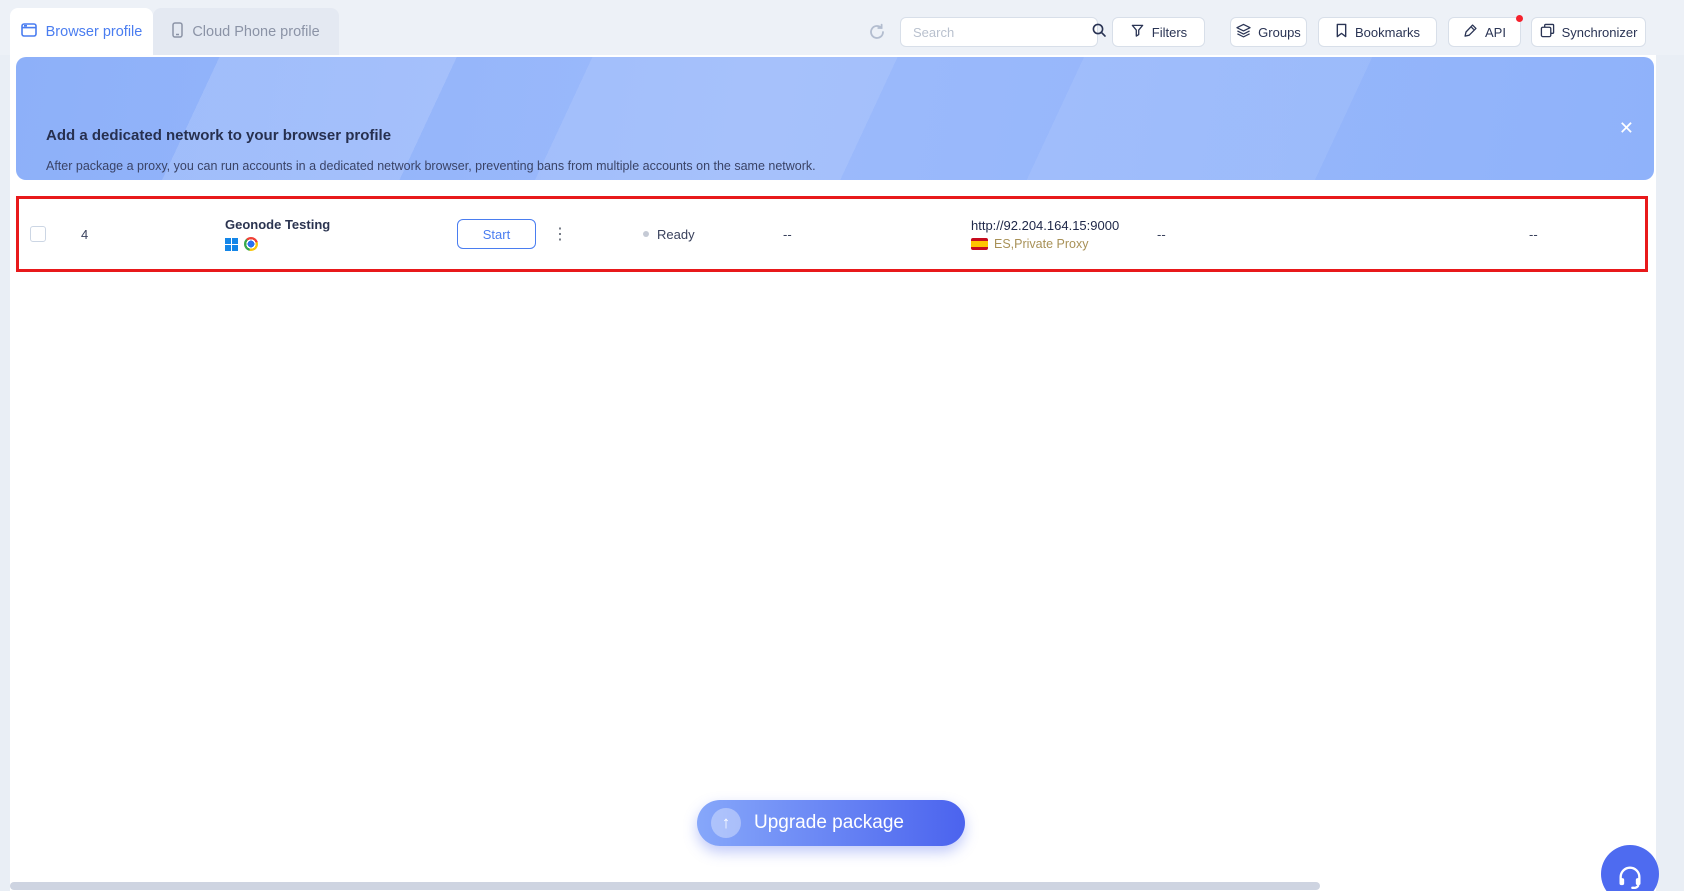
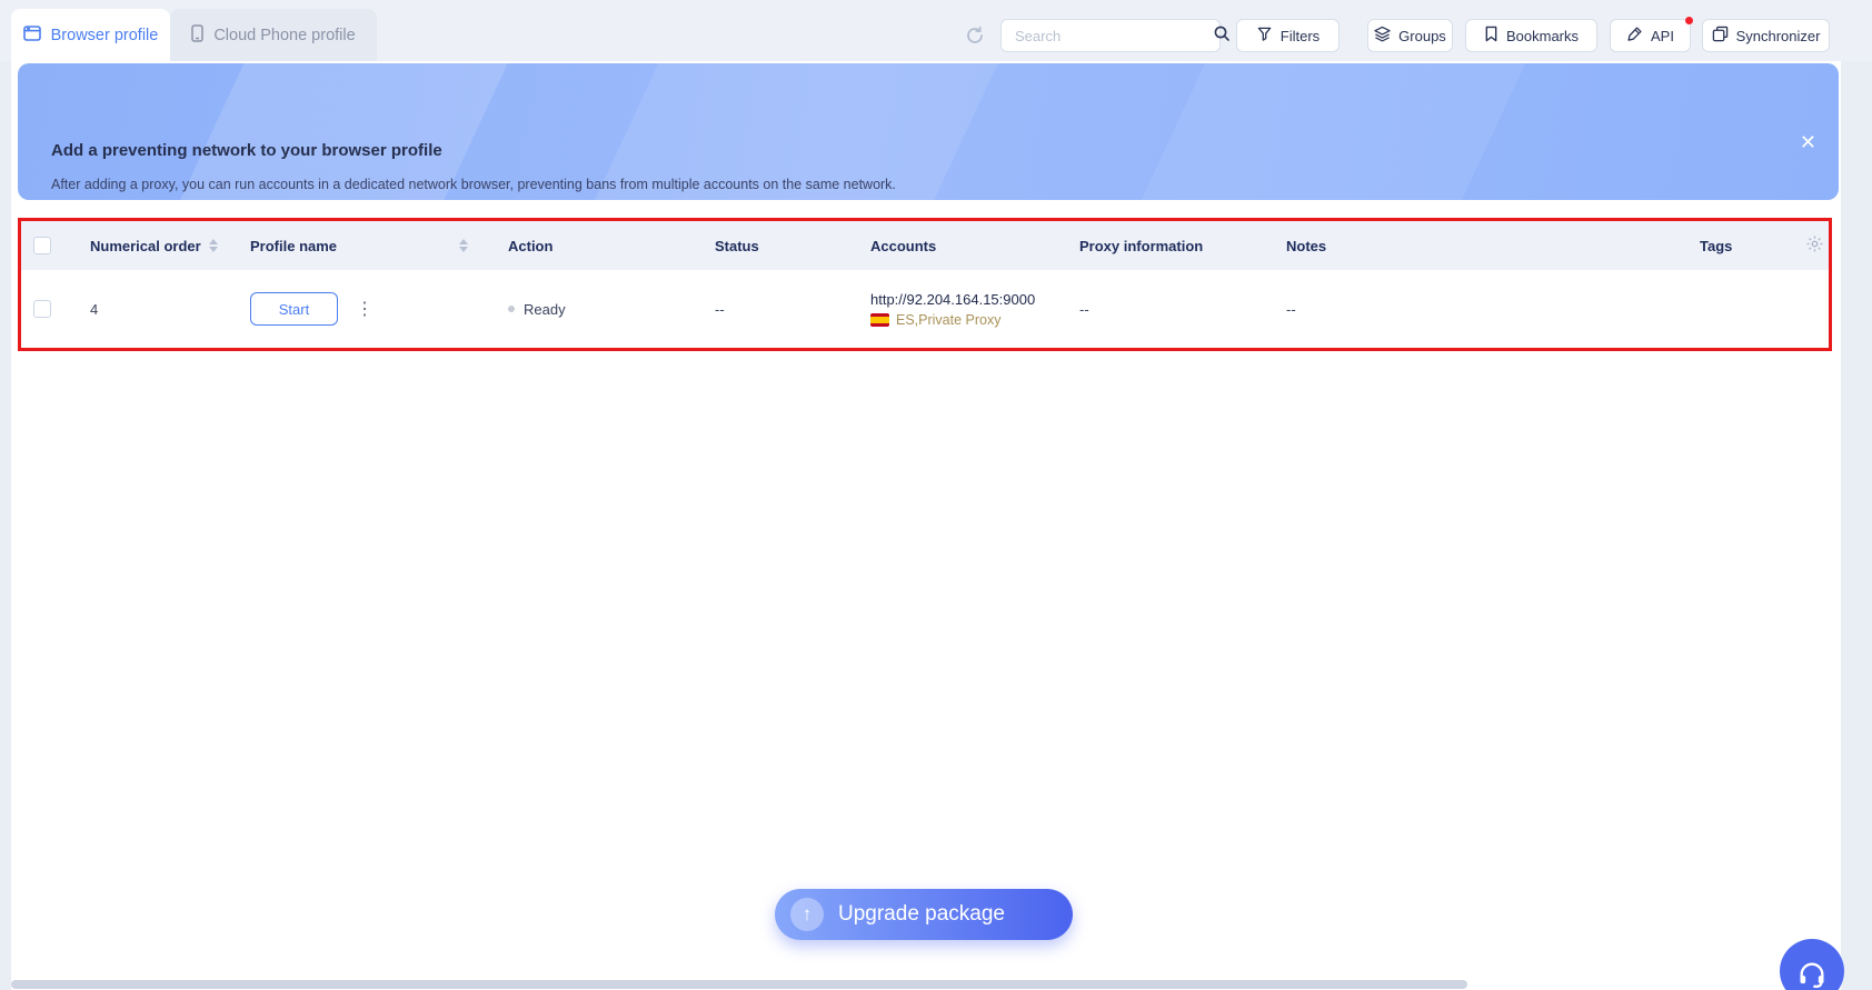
  Browser profile
  Cloud Phone profile
  Search
  Filters
  Groups
  Bookmarks
  API
  Synchronizer
- Add a dedicated network to your browser profile
+ Add a preventing network to your browser profile
- After package a proxy, you can run accounts in a dedicated network browser, preventing bans from multiple accounts on the same network.
+ After adding a proxy, you can run accounts in a dedicated network browser, preventing bans from multiple accounts on the same network.
  ✕
+ Numerical order
+ Profile name
+ Action
+ Status
+ Accounts
+ Proxy information
+ Notes
+ Tags
  4
- Geonode Testing
  Start
  ⋮
  Ready
  --
  http://92.204.164.15:9000
  ES,Private Proxy
  --
  --
  ↑
  Upgrade package
